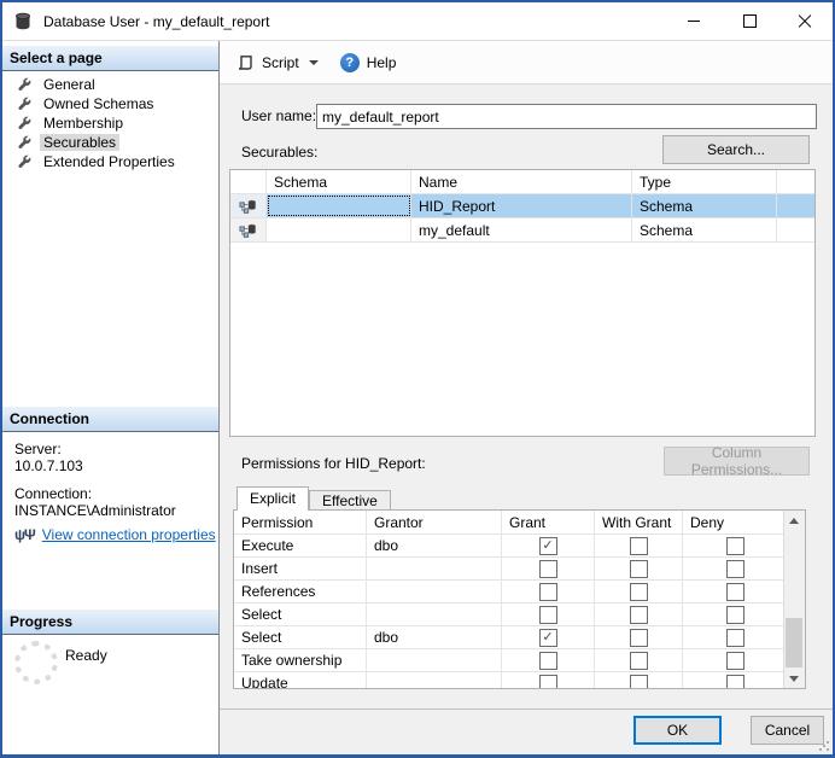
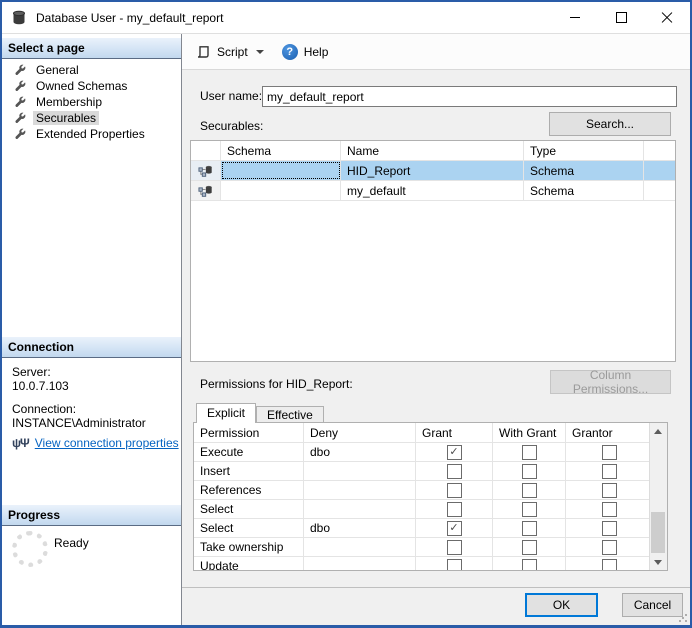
  Database User - my_default_report
  Select a page
  General
  Owned Schemas
  Membership
  Securables
  Extended Properties
  Connection
  Server:
  10.0.7.103
  Connection:
  INSTANCE\Administrator
  ψΨ
  View connection properties
  Progress
  Ready
  Script
  ?
  Help
  User name:
  my_default_report
  Securables:
  Search...
  Schema
  Name
  Type
  HID_Report
  Schema
  my_default
  Schema
  Permissions for HID_Report:
  Column Permissions...
  Explicit
  Effective
  Permission
- Grantor
+ Deny
  Grant
  With Grant
- Deny
+ Grantor
  Execute
  dbo
  Insert
  References
  Select
  Select
  dbo
  Take ownership
  Update
  OK
  Cancel
